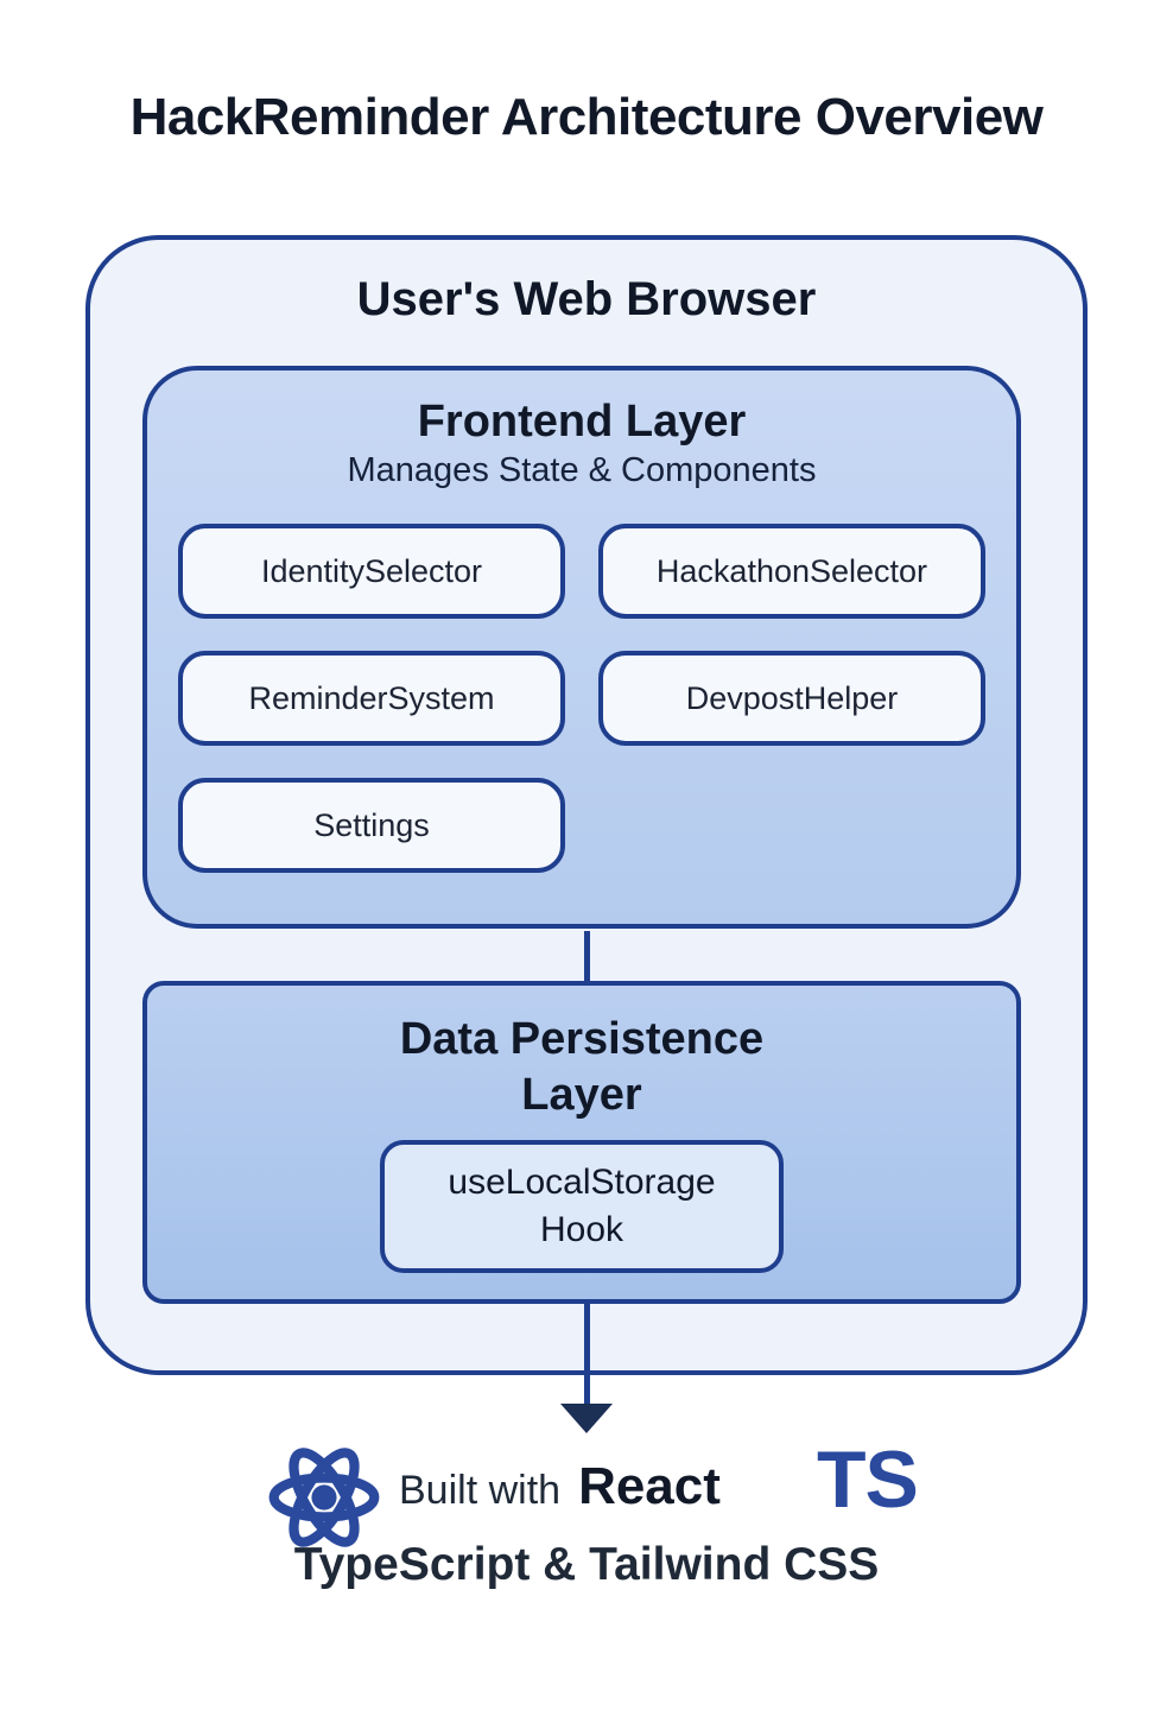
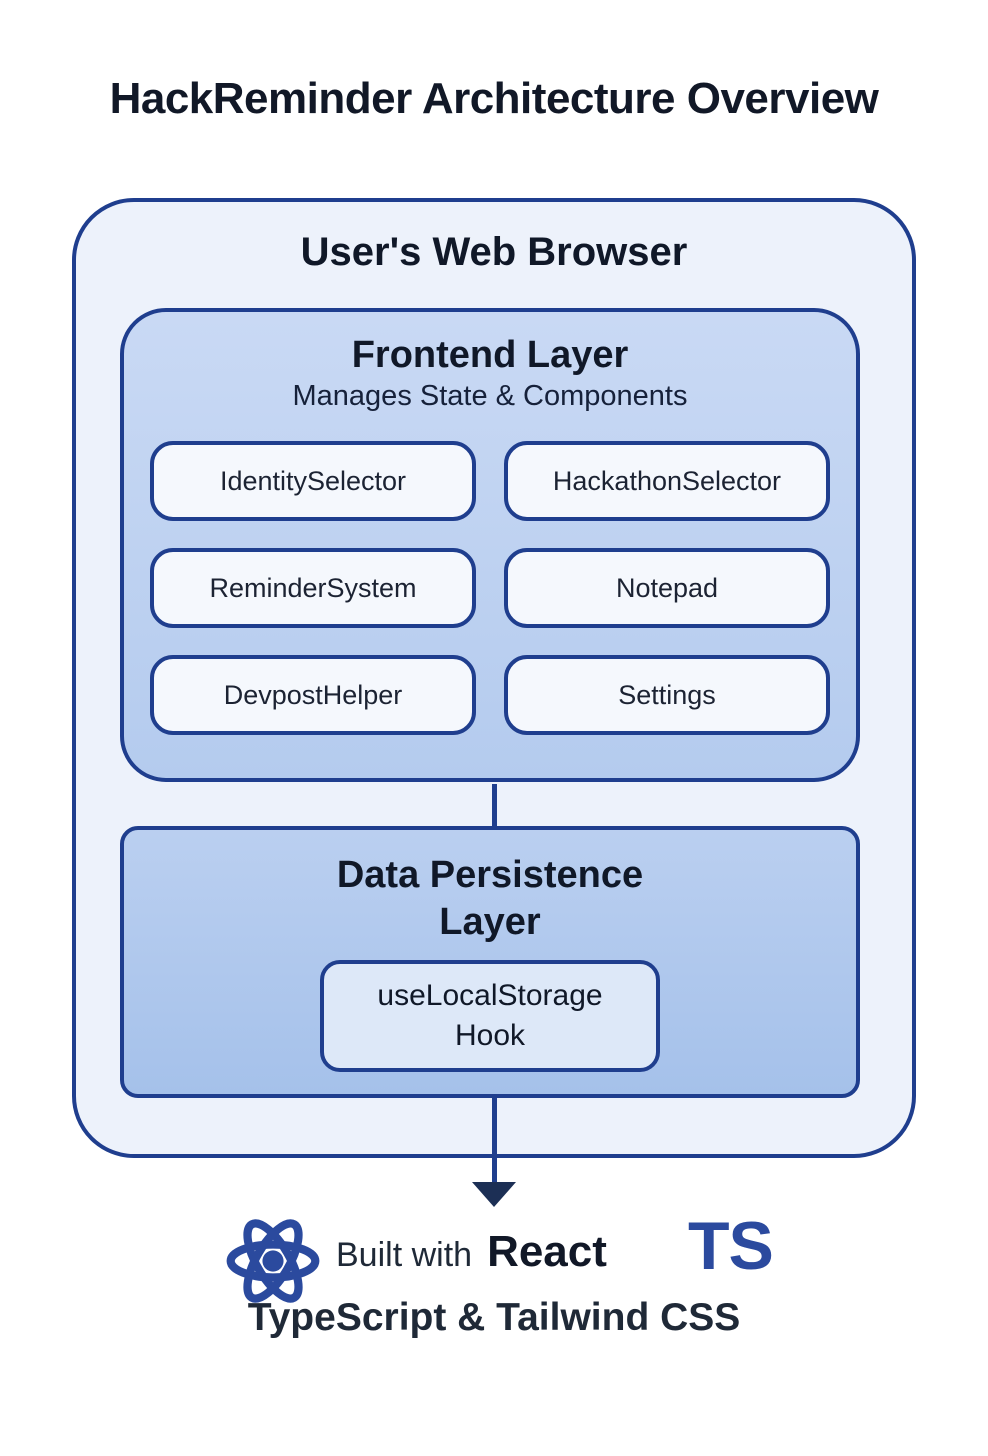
  HackReminder Architecture Overview
  User's Web Browser
  Frontend Layer
  Manages State & Components
  IdentitySelector
  HackathonSelector
  ReminderSystem
+ Notepad
  DevpostHelper
  Settings
  Data Persistence
  Layer
  useLocalStorage
  Hook
  Built with
  React
  TS
  TypeScript & Tailwind CSS
